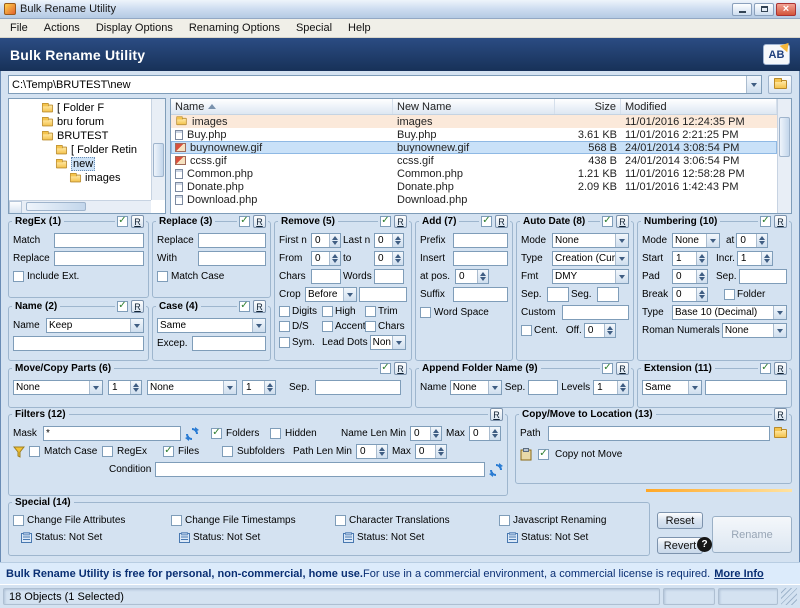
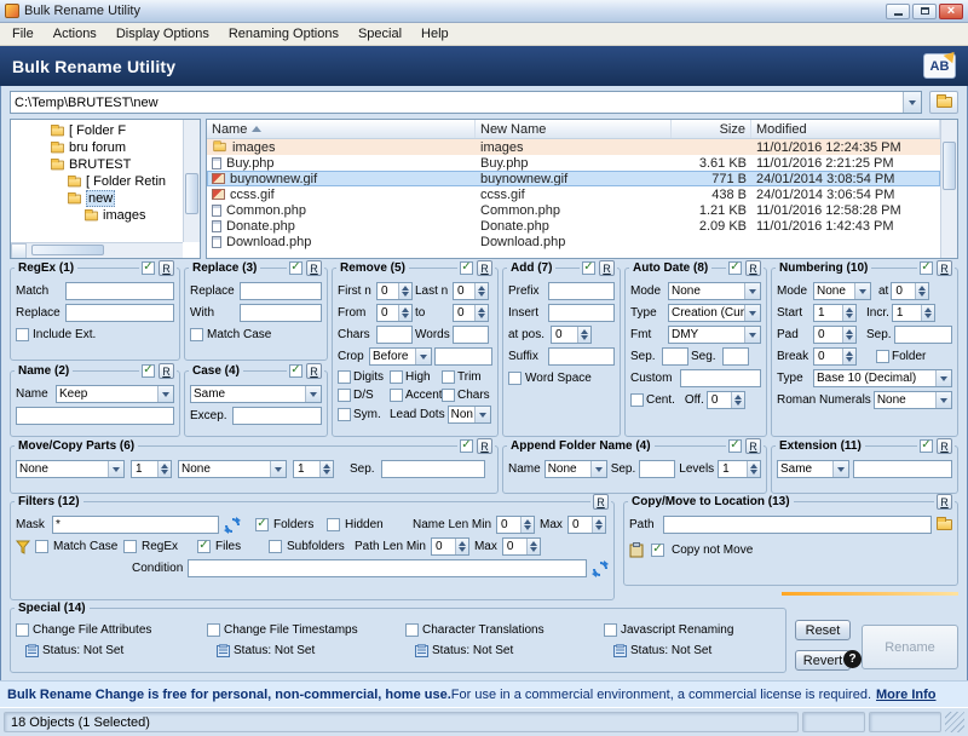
  Bulk Rename Utility
  File
  Actions
  Display Options
  Renaming Options
  Special
  Help
  Bulk Rename Utility
  AB
  C:\Temp\BRUTEST\new
  [ Folder F
  bru forum
  BRUTEST
  [ Folder Retin
  new
  images
  Name
  New Name
  Size
  Modified
  images
  images
  11/01/2016 12:24:35 PM
  Buy.php
  Buy.php
  3.61 KB
  11/01/2016 2:21:25 PM
  buynownew.gif
  buynownew.gif
- 568 B
+ 771 B
  24/01/2014 3:08:54 PM
  ccss.gif
  ccss.gif
  438 B
  24/01/2014 3:06:54 PM
  Common.php
  Common.php
  1.21 KB
  11/01/2016 12:58:28 PM
  Donate.php
  Donate.php
  2.09 KB
  11/01/2016 1:42:43 PM
  Download.php
  Download.php
  RegEx (1)
  R
  Match
  Replace
  Include Ext.
  Name (2)
  R
  Name
  Keep
  Replace (3)
  R
  Replace
  With
  Match Case
  Case (4)
  R
  Same
  Excep.
  Remove (5)
  R
  First n
  0
  Last n
  0
  From
  0
  to
  0
  Chars
  Words
  Crop
  Before
  Digits
  High
  Trim
  D/S
  Accen
  Chars
  Sym.
  Lead Dots
  Non
  Add (7)
  R
  Prefix
  Insert
  at pos.
  0
  Suffix
  Word Space
  Auto Date (8)
  R
  Mode
  None
  Type
  Creation (Cur
  Fmt
  DMY
  Sep.
  Seg.
  Custom
  Cent.
  Off.
  0
  Numbering (10)
  R
  Mode
  None
  at
  0
  Start
  1
  Incr.
  1
  Pad
  0
  Sep.
  Break
  0
  Folder
  Type
  Base 10 (Decimal)
  Roman Numerals
  None
  Move/Copy Parts (6)
  R
  None
  1
  None
  1
  Sep.
- Append Folder Name (9)
+ Append Folder Name (4)
  R
  Name
  None
  Sep.
  Levels
  1
  Extension (11)
  R
  Same
  Filters (12)
  R
  Mask
  *
  Folders
  Hidden
  Name Len Min
  0
  Max
  0
  Match Case
  RegEx
  Files
  Subfolders
  Path Len Min
  0
  Max
  0
  Condition
  Copy/Move to Location (13)
  R
  Path
  Copy not Move
  Special (14)
  Change File Attributes
  Status: Not Set
  Change File Timestamps
  Status: Not Set
  Character Translations
  Status: Not Set
  Javascript Renaming
  Status: Not Set
  Reset
  Revert
  ?
  Rename
- Bulk Rename Utility is free for personal, non-commercial, home use.
+ Bulk Rename Change is free for personal, non-commercial, home use.
  For use in a commercial environment, a commercial license is required.
  More Info
  18 Objects (1 Selected)
